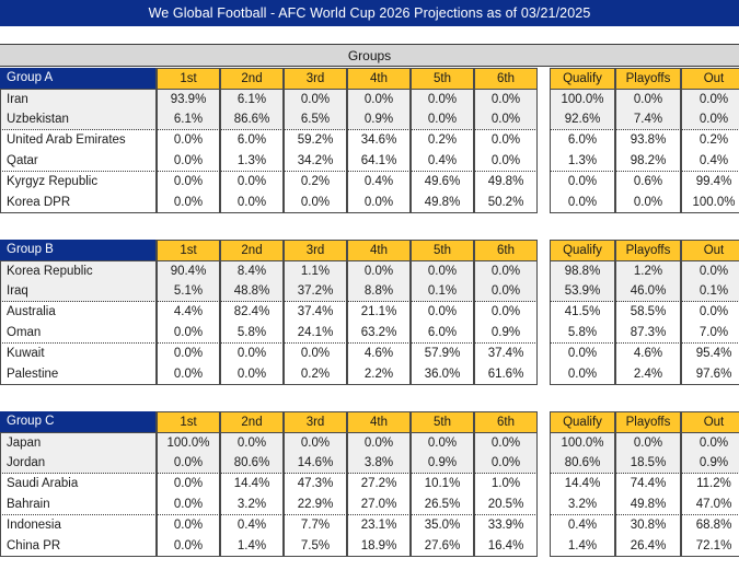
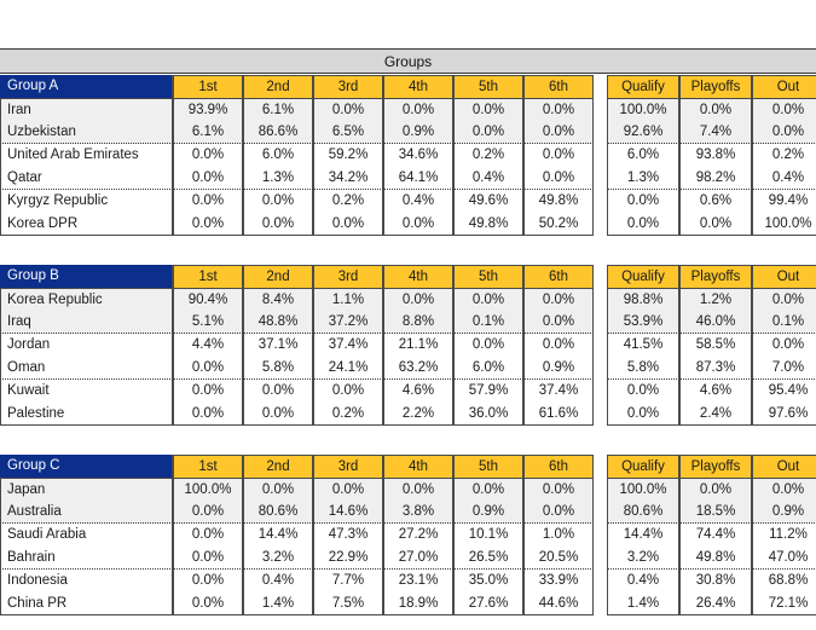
- We Global Football - AFC World Cup 2026 Projections as of 03/21/2025
  Groups
  Group A
  1st
  2nd
  3rd
  4th
  5th
  6th
  Qualify
  Playoffs
  Out
  Iran
  93.9%
  6.1%
  0.0%
  0.0%
  0.0%
  0.0%
  100.0%
  0.0%
  0.0%
  Uzbekistan
  6.1%
  86.6%
  6.5%
  0.9%
  0.0%
  0.0%
  92.6%
  7.4%
  0.0%
  United Arab Emirates
  0.0%
  6.0%
  59.2%
  34.6%
  0.2%
  0.0%
  6.0%
  93.8%
  0.2%
  Qatar
  0.0%
  1.3%
  34.2%
  64.1%
  0.4%
  0.0%
  1.3%
  98.2%
  0.4%
  Kyrgyz Republic
  0.0%
  0.0%
  0.2%
  0.4%
  49.6%
  49.8%
  0.0%
  0.6%
  99.4%
  Korea DPR
  0.0%
  0.0%
  0.0%
  0.0%
  49.8%
  50.2%
  0.0%
  0.0%
  100.0%
  Group B
  1st
  2nd
  3rd
  4th
  5th
  6th
  Qualify
  Playoffs
  Out
  Korea Republic
  90.4%
  8.4%
  1.1%
  0.0%
  0.0%
  0.0%
  98.8%
  1.2%
  0.0%
  Iraq
  5.1%
  48.8%
  37.2%
  8.8%
  0.1%
  0.0%
  53.9%
  46.0%
  0.1%
- Australia
+ Jordan
  4.4%
- 82.4%
+ 37.1%
  37.4%
  21.1%
  0.0%
  0.0%
  41.5%
  58.5%
  0.0%
  Oman
  0.0%
  5.8%
  24.1%
  63.2%
  6.0%
  0.9%
  5.8%
  87.3%
  7.0%
  Kuwait
  0.0%
  0.0%
  0.0%
  4.6%
  57.9%
  37.4%
  0.0%
  4.6%
  95.4%
  Palestine
  0.0%
  0.0%
  0.2%
  2.2%
  36.0%
  61.6%
  0.0%
  2.4%
  97.6%
  Group C
  1st
  2nd
  3rd
  4th
  5th
  6th
  Qualify
  Playoffs
  Out
  Japan
  100.0%
  0.0%
  0.0%
  0.0%
  0.0%
  0.0%
  100.0%
  0.0%
  0.0%
- Jordan
+ Australia
  0.0%
  80.6%
  14.6%
  3.8%
  0.9%
  0.0%
  80.6%
  18.5%
  0.9%
  Saudi Arabia
  0.0%
  14.4%
  47.3%
  27.2%
  10.1%
  1.0%
  14.4%
  74.4%
  11.2%
  Bahrain
  0.0%
  3.2%
  22.9%
  27.0%
  26.5%
  20.5%
  3.2%
  49.8%
  47.0%
  Indonesia
  0.0%
  0.4%
  7.7%
  23.1%
  35.0%
  33.9%
  0.4%
  30.8%
  68.8%
  China PR
  0.0%
  1.4%
  7.5%
  18.9%
  27.6%
- 16.4%
+ 44.6%
  1.4%
  26.4%
  72.1%
